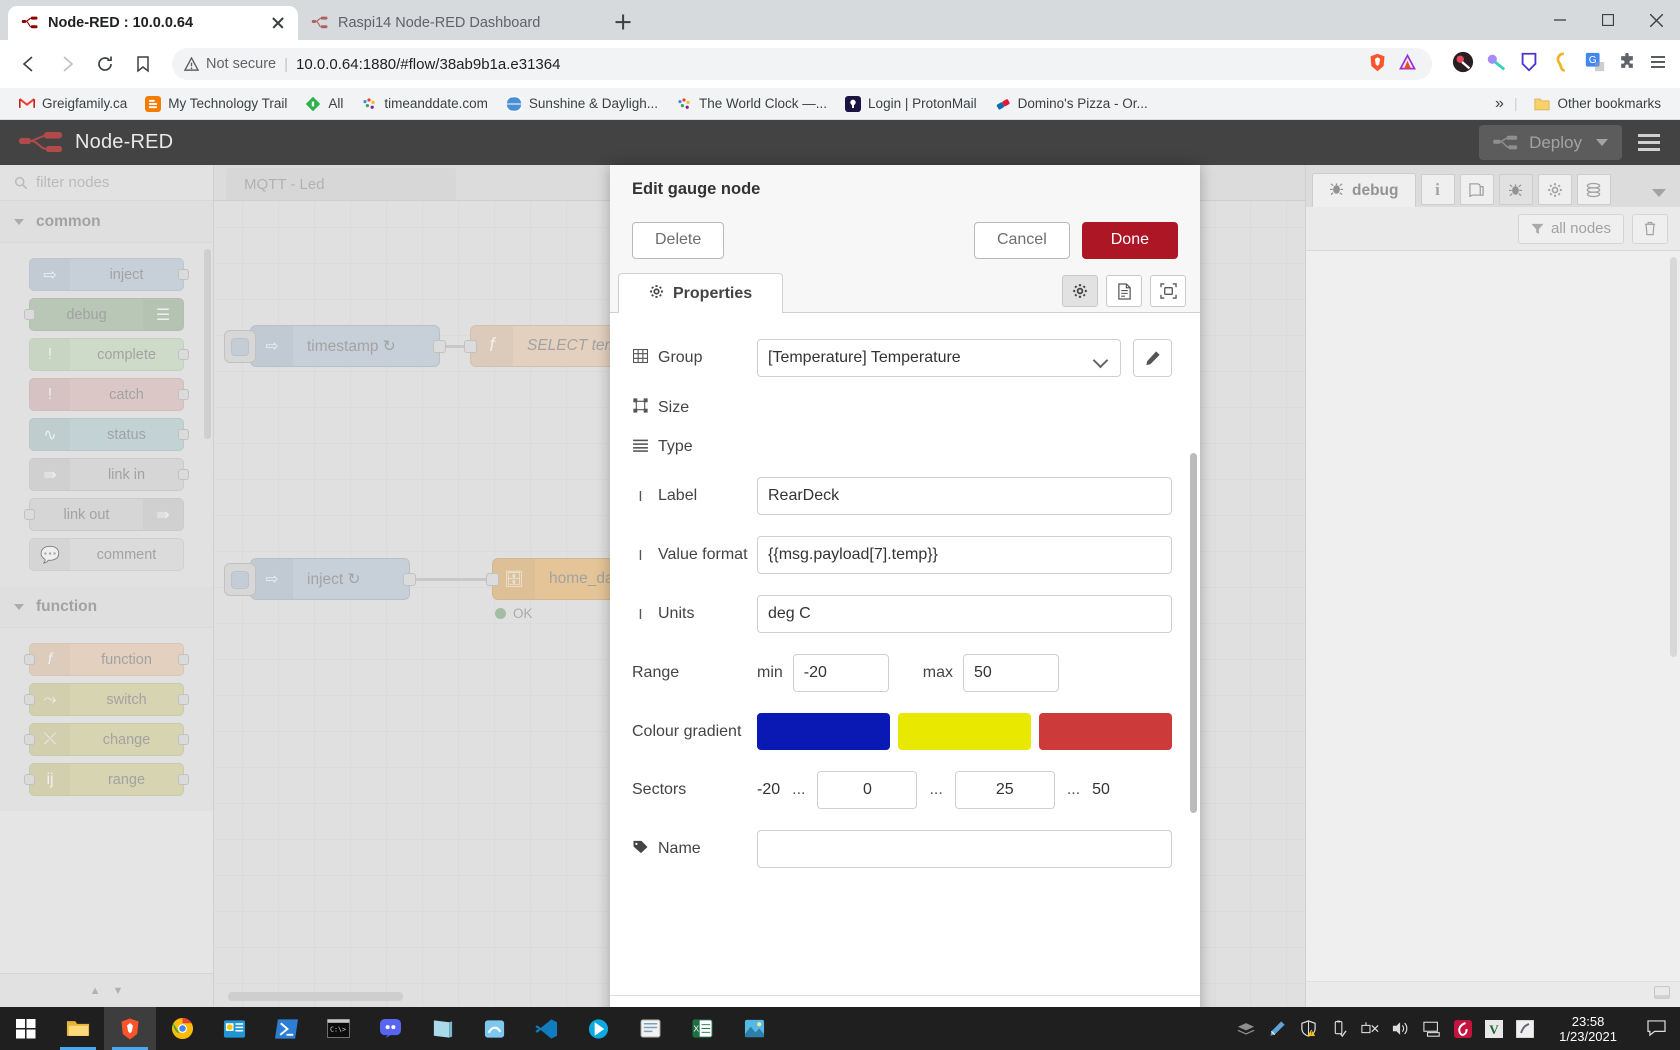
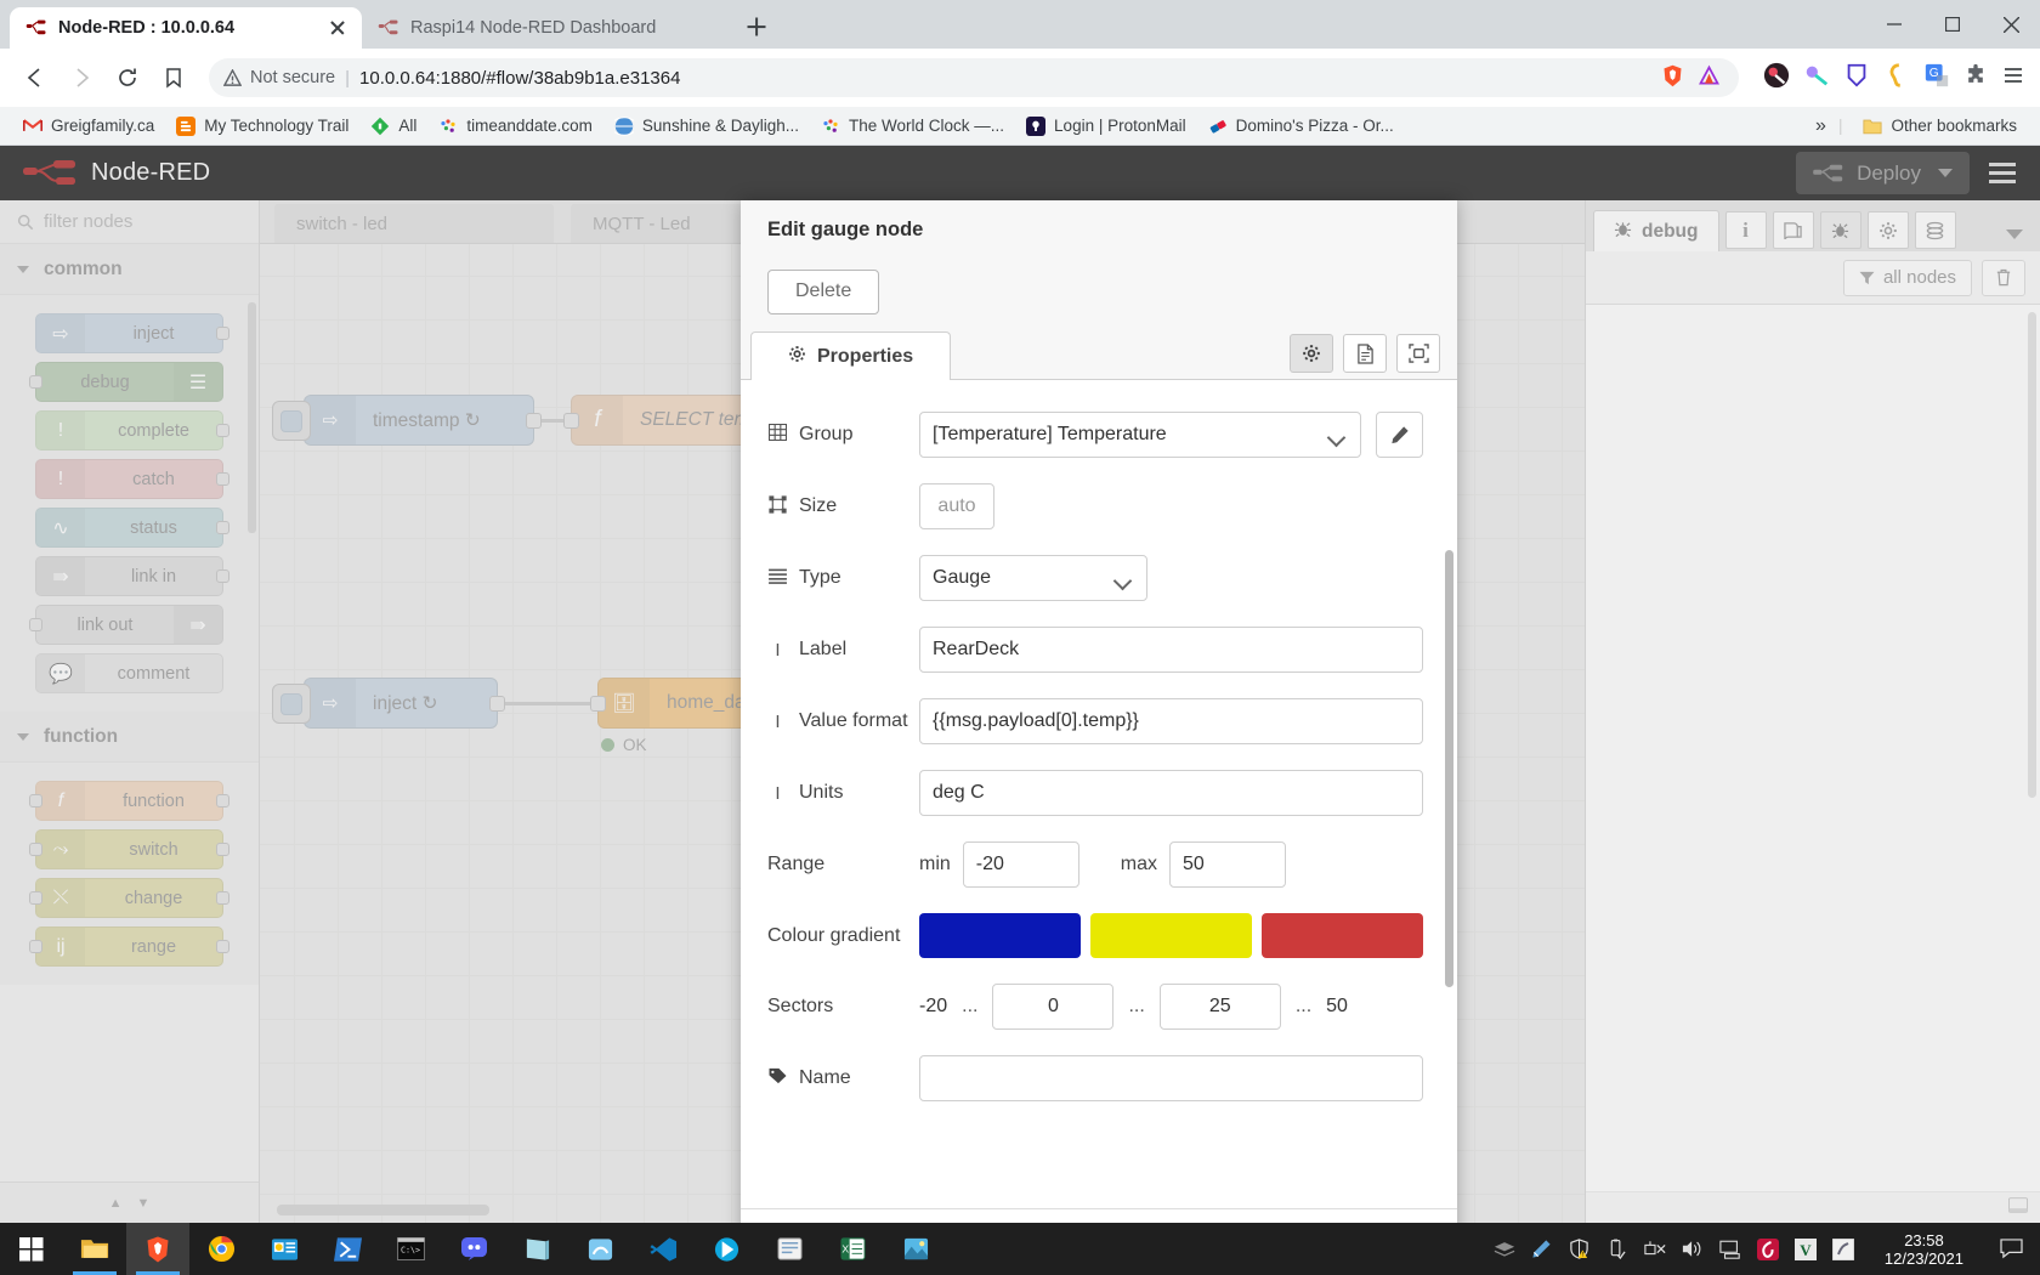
  Node-RED : 10.0.0.64
  Raspi14 Node-RED Dashboard
  Not secure
  |
  10.0.0.64:1880/#flow/38ab9b1a.e31364
  G
  Greigfamily.ca
  My Technology Trail
  All
  timeanddate.com
  Sunshine & Dayligh...
  The World Clock —...
  Login | ProtonMail
  Domino's Pizza - Or...
  »
  |
  Other bookmarks
  Node-RED
  Deploy
  filter nodes
  common
  ⇨
  inject
  debug
  ☰
  !
  complete
  !
  catch
  ∿
  status
  ⇛
  link in
  link out
  ⇛
  💬
  comment
  function
  f
  function
  ⤳
  switch
  ⤬
  change
  ij
  range
  ▲
  ▼
+ switch - led
  MQTT - Led
  ⇨
  timestamp ↻
  f
  SELECT te
  ⇨
  inject ↻
  🗄
  home_d
  OK
  debug
  i
  all nodes
  Edit gauge node
  Delete
- Cancel
- Done
  Properties
  Group
  [Temperature] Temperature
  Size
+ auto
  Type
+ Gauge
  I
  Label
  RearDeck
  I
  Value format
- {{msg.payload[7].temp}}
+ {{msg.payload[0].temp}}
  I
  Units
  deg C
  Range
  min
  -20
  max
  50
  Colour gradient
  Sectors
  -20
  ...
  0
  ...
  25
  ...
  50
  Name
  C:\>
  X
  V
  23:58
- 1/23/2021
+ 12/23/2021
